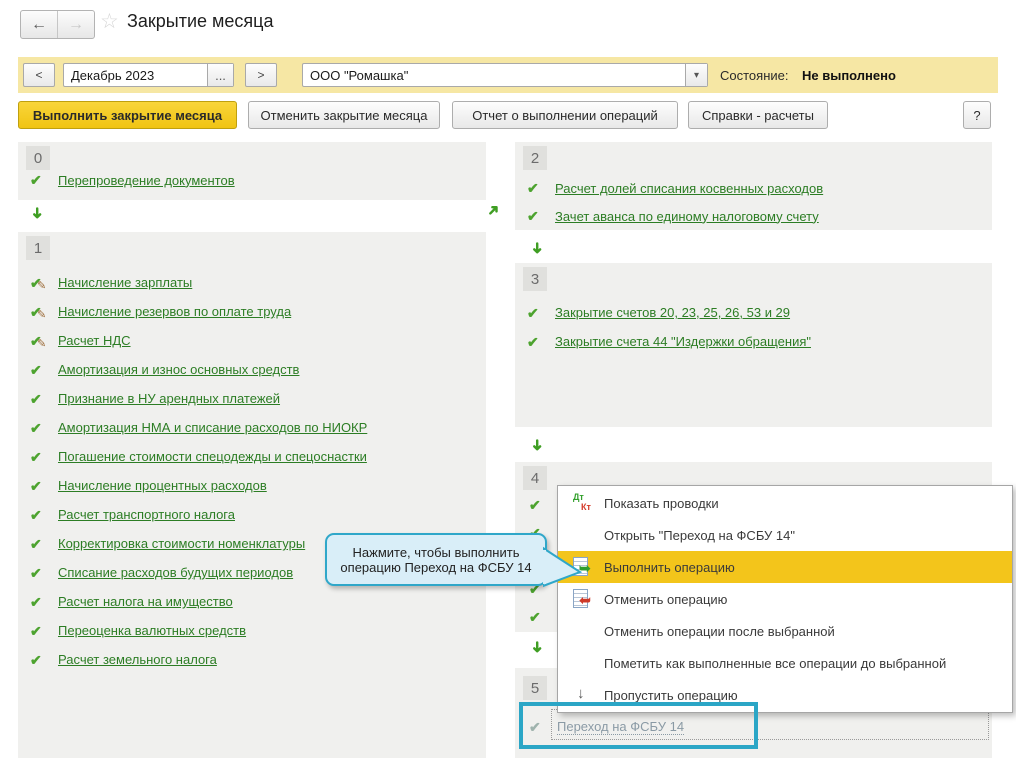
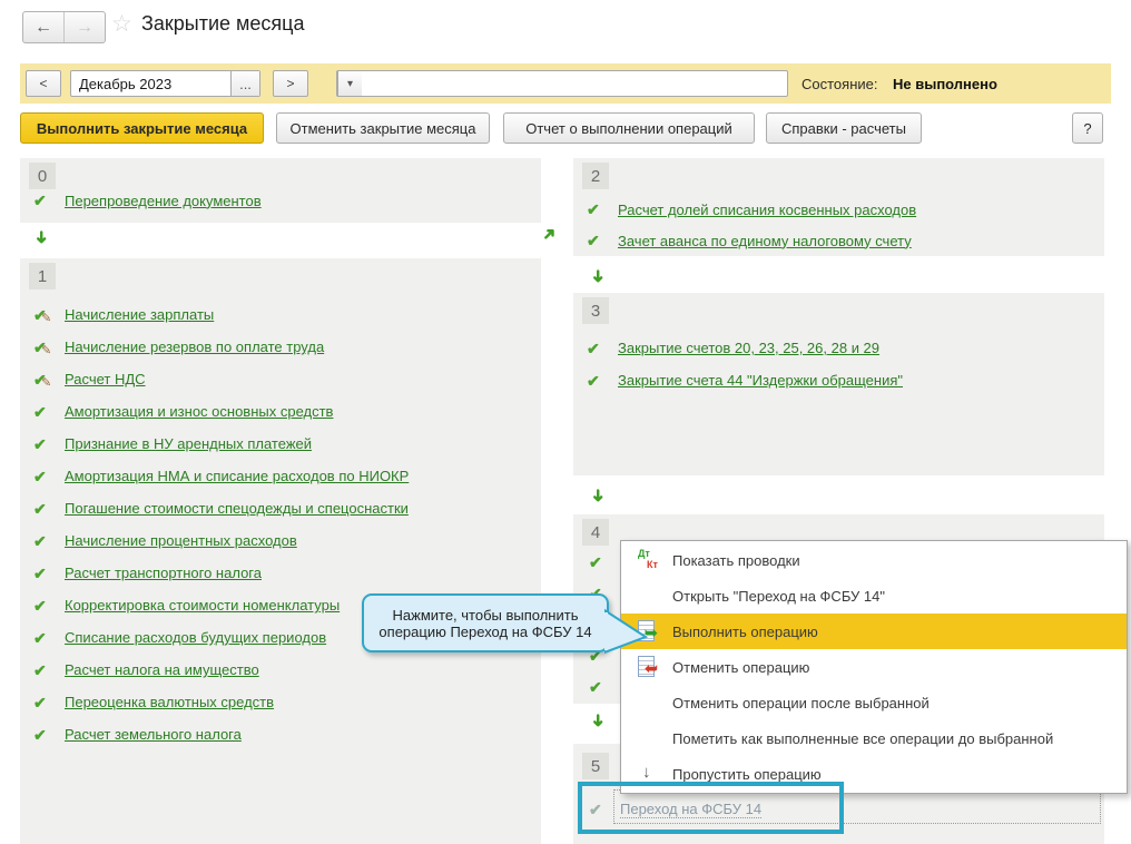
  ←
  →
  ☆
  Закрытие месяца
  <
  Декабрь 2023
  ...
  >
- ООО "Ромашка"
  ▾
  Состояние:
  Не выполнено
  Выполнить закрытие месяца
  Отменить закрытие месяца
  Отчет о выполнении операций
  Справки - расчеты
  ?
  0
  Перепроведение документов
  1
  Начисление зарплаты
  Начисление резервов по оплате труда
  Расчет НДС
  Амортизация и износ основных средств
  Признание в НУ арендных платежей
  Амортизация НМА и списание расходов по НИОКР
  Погашение стоимости спецодежды и спецоснастки
  Начисление процентных расходов
  Расчет транспортного налога
  Корректировка стоимости номенклатуры
  Списание расходов будущих периодов
  Расчет налога на имущество
  Переоценка валютных средств
  Расчет земельного налога
  2
  Расчет долей списания косвенных расходов
  Зачет аванса по единому налоговому счету
  3
- Закрытие счетов 20, 23, 25, 26, 53 и 29
+ Закрытие счетов 20, 23, 25, 26, 28 и 29
  Закрытие счета 44 "Издержки обращения"
  4
  5
  Переход на ФСБУ 14
  Показать проводки
  Открыть "Переход на ФСБУ 14"
  Выполнить операцию
  Отменить операцию
  Отменить операции после выбранной
  Пометить как выполненные все операции до выбранной
  Пропустить операцию
  Нажмите, чтобы выполнить операцию Переход на ФСБУ 14
